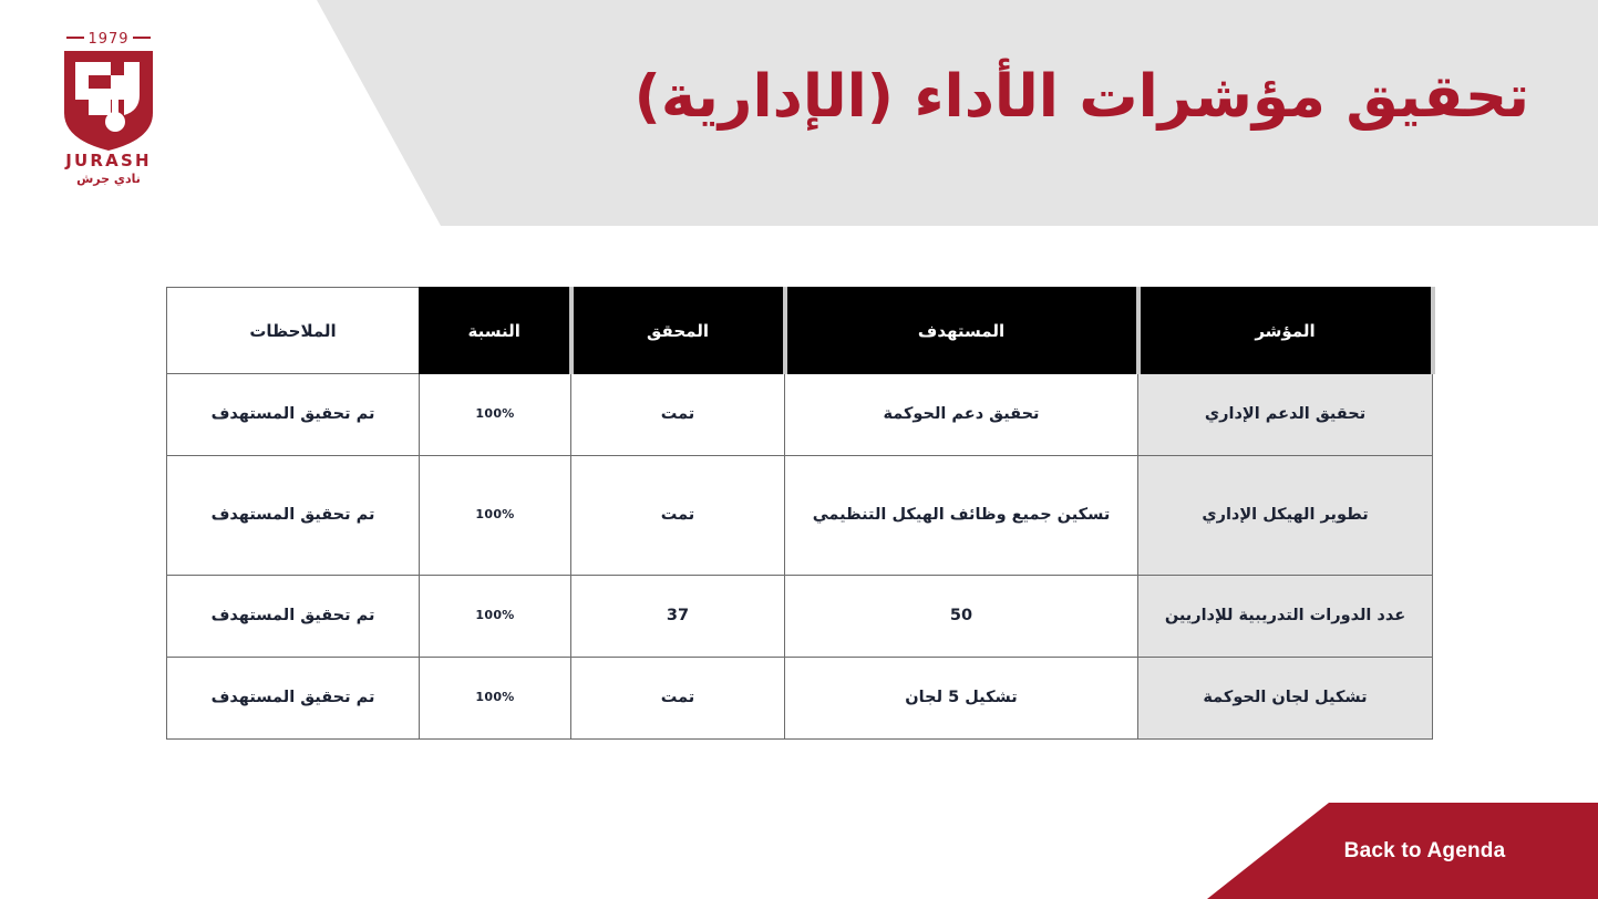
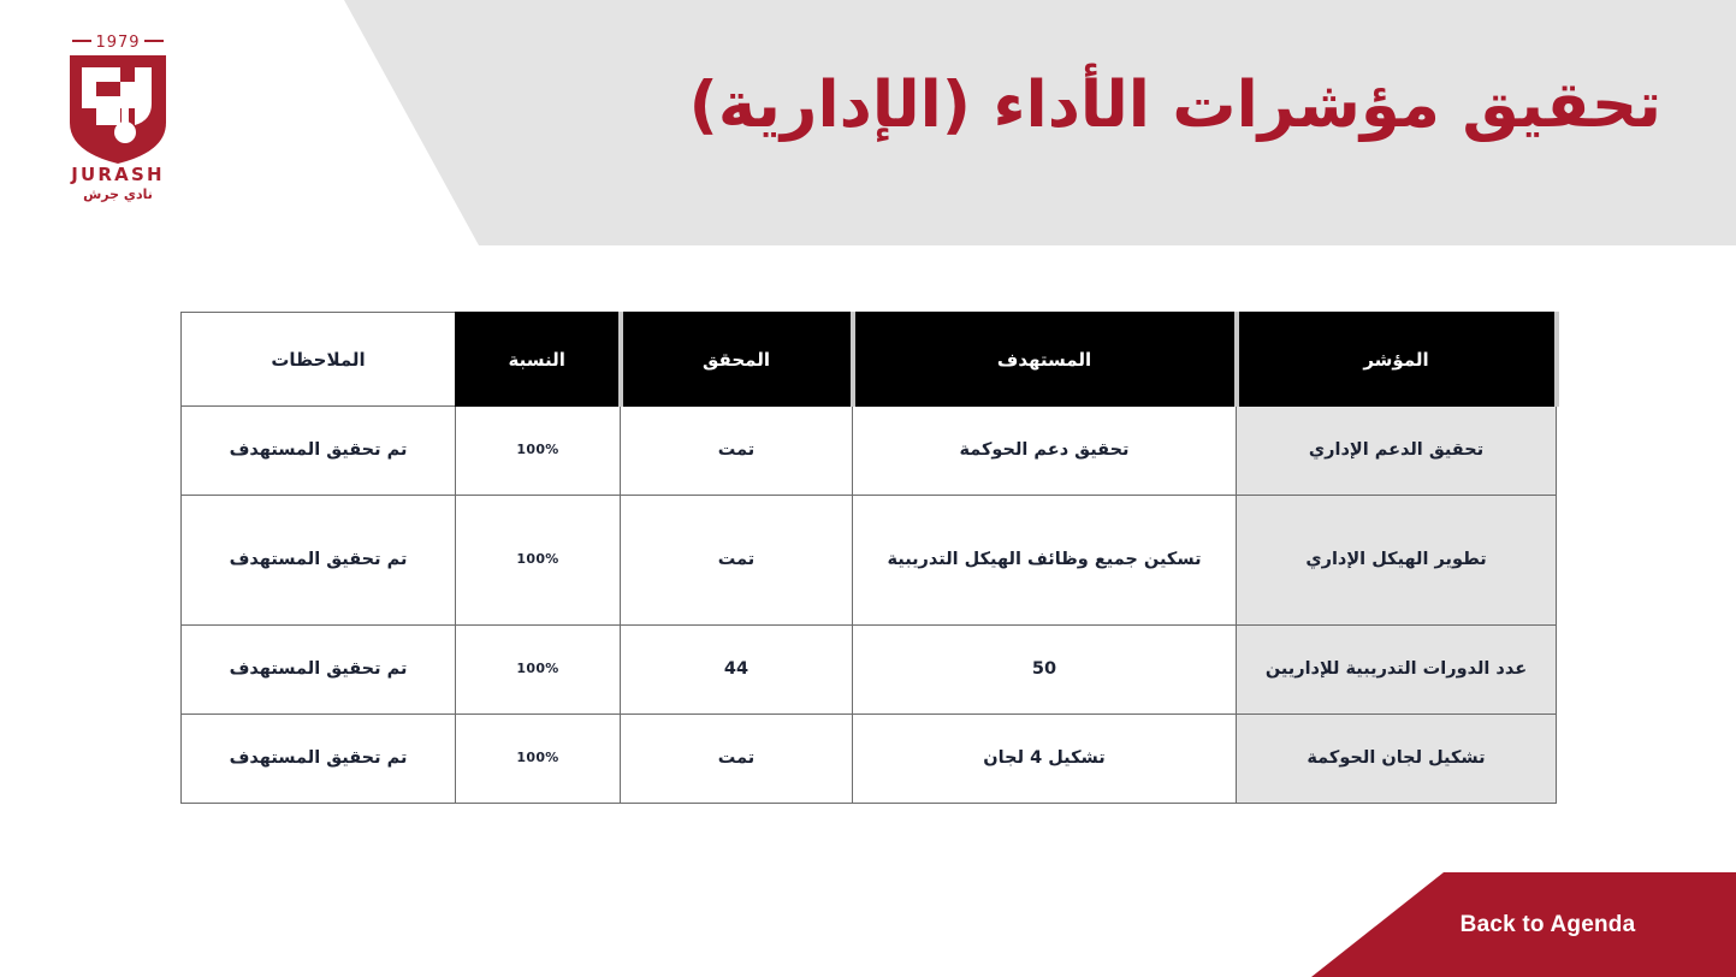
  1979
  JURASH
  نادي جرش
  تحقيق مؤشرات الأداء (الإدارية)
  المؤشر	المستهدف	المحقق	النسبة	الملاحظات
  تحقيق الدعم الإداري	تحقيق دعم الحوكمة	تمت	100%	تم تحقيق المستهدف
- تطوير الهيكل الإداري	تسكين جميع وظائف الهيكل التنظيمي	تمت	100%	تم تحقيق المستهدف
+ تطوير الهيكل الإداري	تسكين جميع وظائف الهيكل التدريبية	تمت	100%	تم تحقيق المستهدف
- عدد الدورات التدريبية للإداريين	50	37	100%	تم تحقيق المستهدف
+ عدد الدورات التدريبية للإداريين	50	44	100%	تم تحقيق المستهدف
- تشكيل لجان الحوكمة	تشكيل 5 لجان	تمت	100%	تم تحقيق المستهدف
+ تشكيل لجان الحوكمة	تشكيل 4 لجان	تمت	100%	تم تحقيق المستهدف
  Back to Agenda
